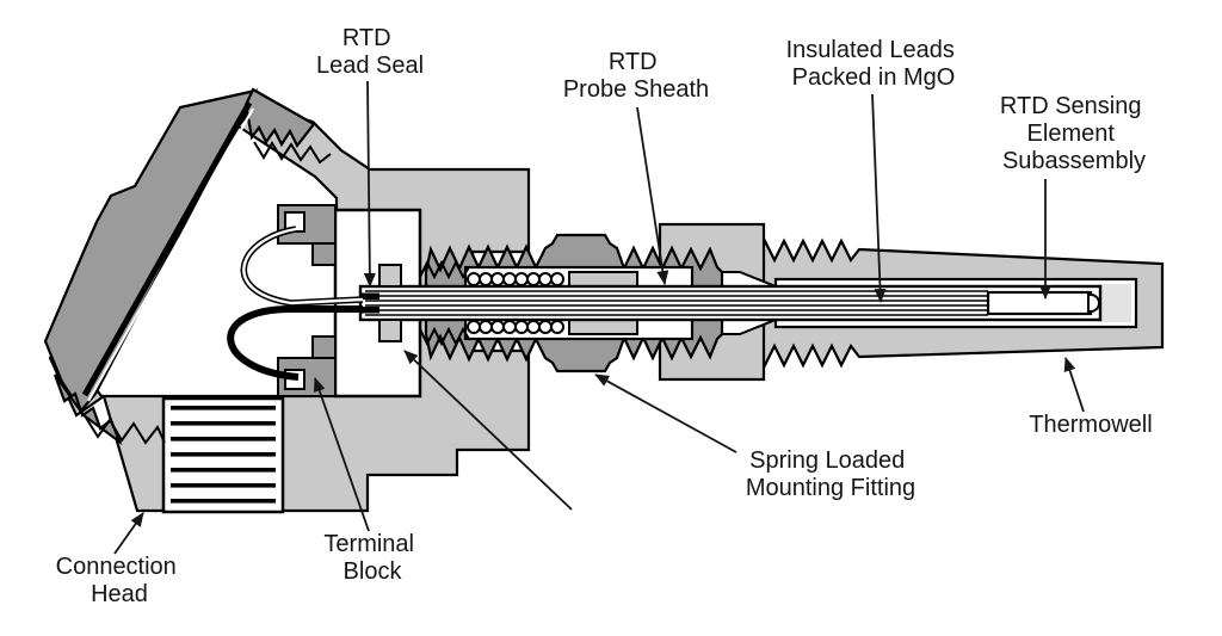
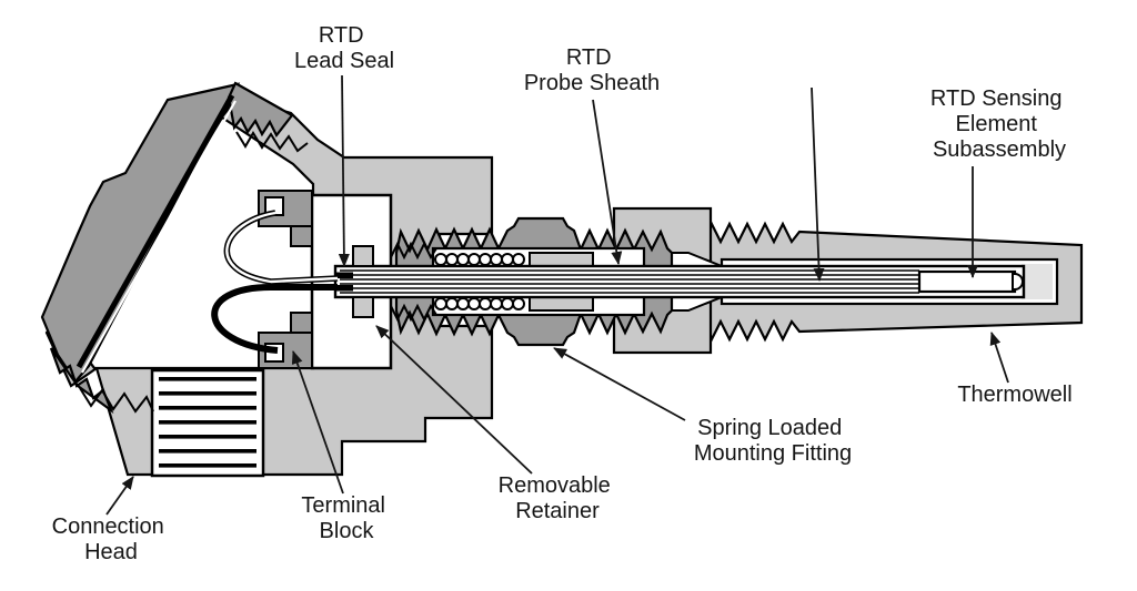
  RTD Lead Seal
  RTD Probe Sheath
- Insulated Leads Packed in MgO
  RTD Sensing Element Subassembly
  Connection Head
  Terminal Block
+ Removable Retainer
  Spring Loaded Mounting Fitting
  Thermowell
